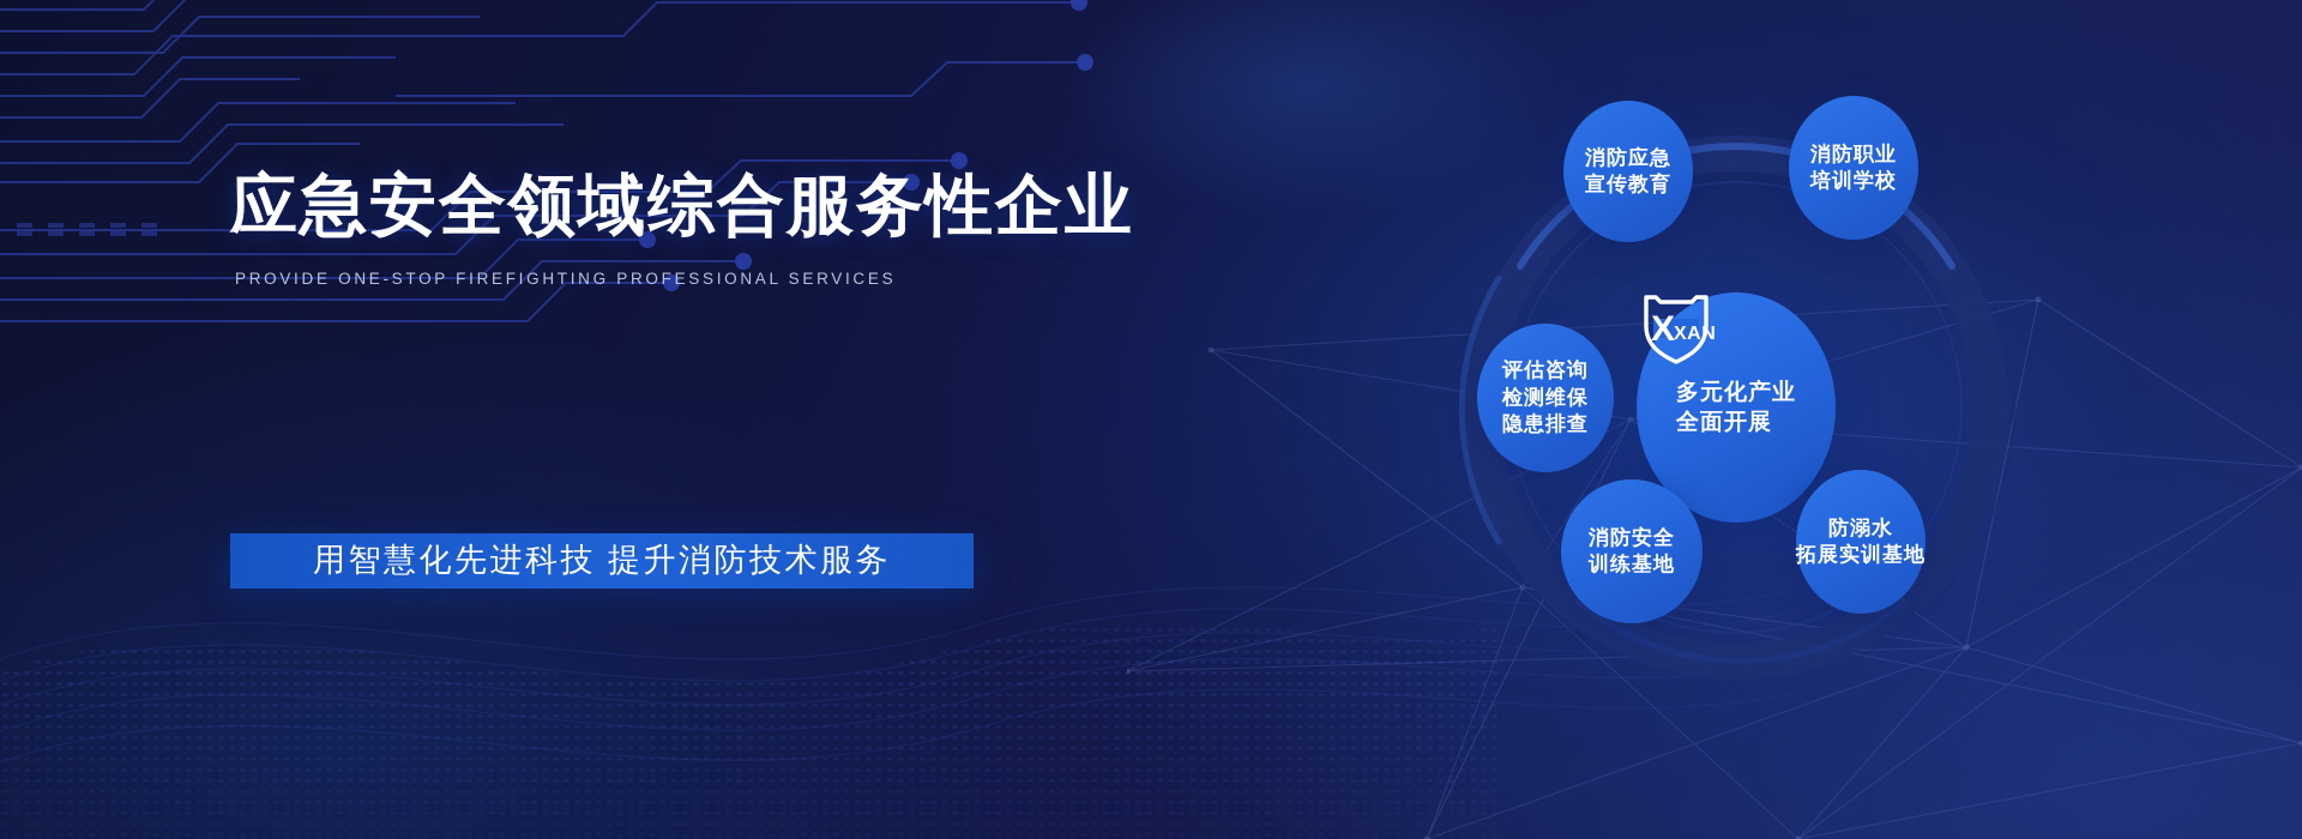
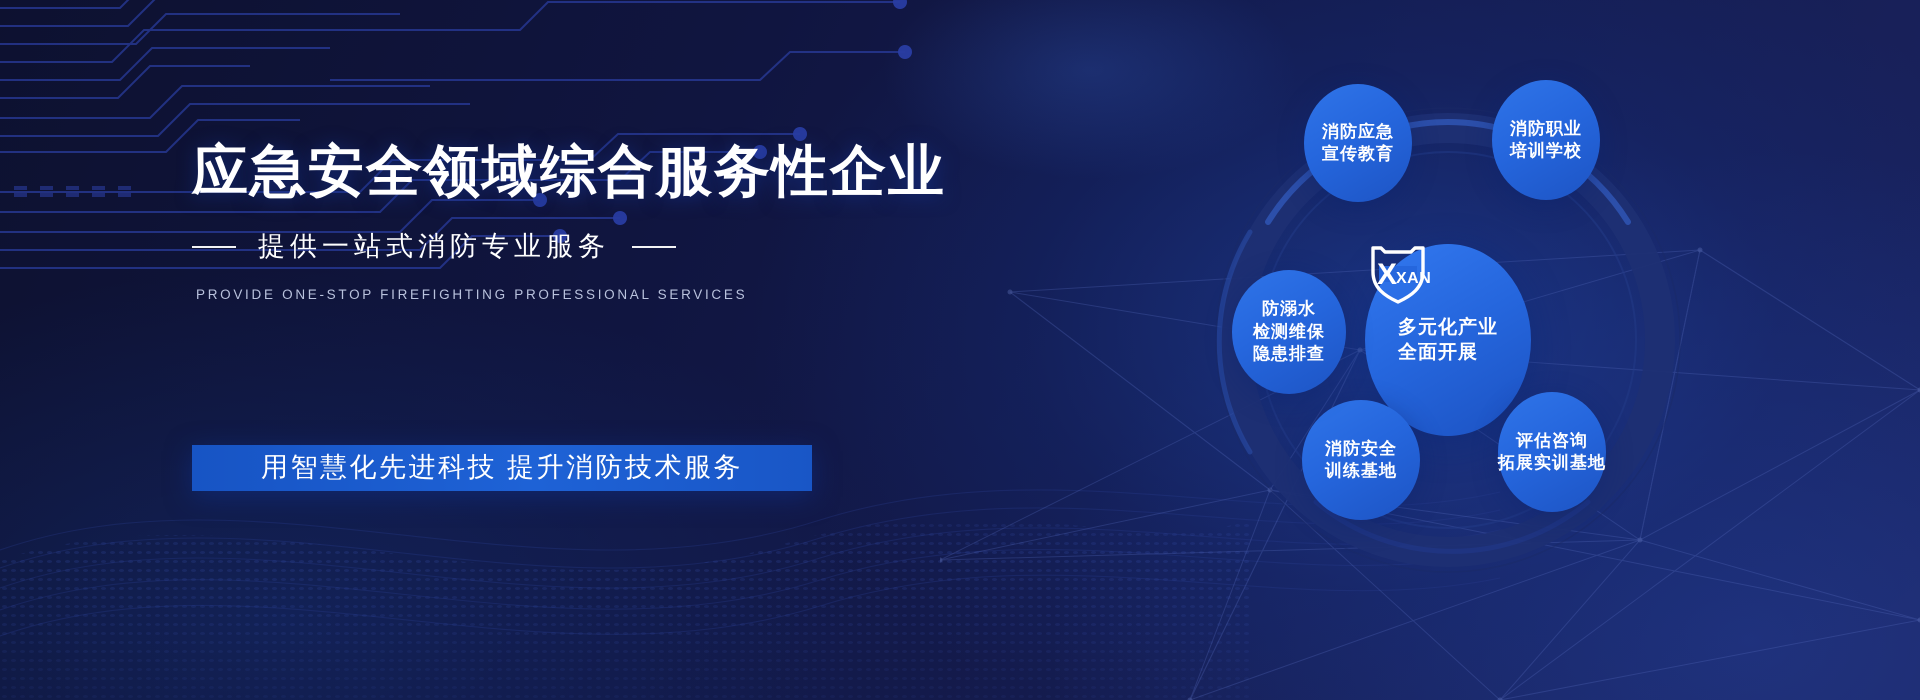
  应急安全领域综合服务性企业
+ 提供一站式消防专业服务
  PROVIDE ONE-STOP FIREFIGHTING PROFESSIONAL SERVICES
  用智慧化先进科技 提升消防技术服务
  X
  XAN
  多元化产业
  全面开展
  消防应急
  宣传教育
  消防职业
  培训学校
- 防溺水
+ 评估咨询
  拓展实训基地
  消防安全
  训练基地
- 评估咨询
+ 防溺水
  检测维保
  隐患排查
